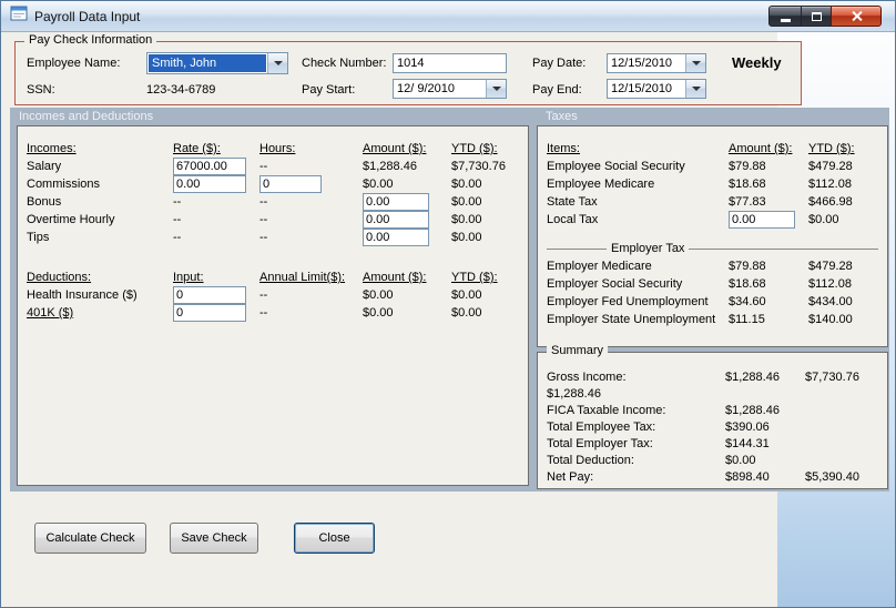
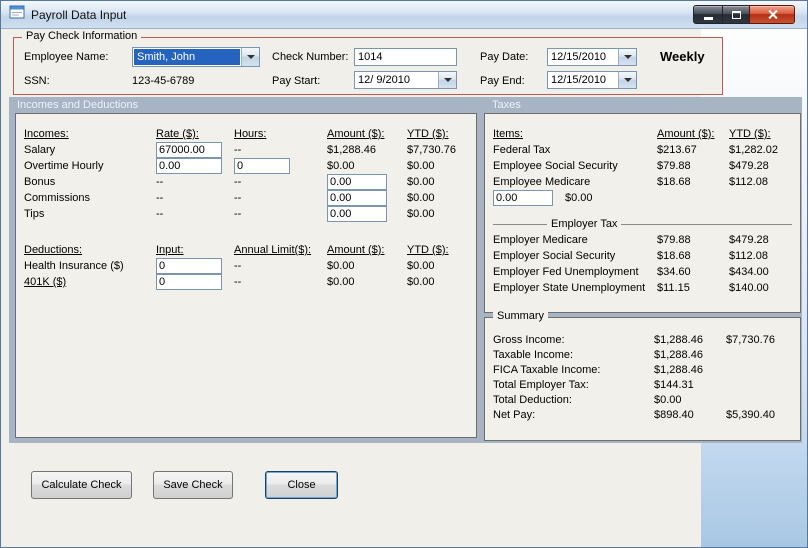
  Payroll Data Input
  Pay Check Information
  Employee Name:
  Smith, John
  Check Number:
  1014
  Pay Date:
  12/15/2010
  Weekly
  SSN:
- 123-34-6789
+ 123-45-6789
  Pay Start:
  12/ 9/2010
  Pay End:
  12/15/2010
  Incomes and Deductions
  Taxes
  Incomes:
  Rate ($):
  Hours:
  Amount ($):
  YTD ($):
  Salary
  67000.00
  --
  $1,288.46
  $7,730.76
- Commissions
+ Overtime Hourly
  0.00
  0
  $0.00
  $0.00
  Bonus
  --
  --
  0.00
  $0.00
- Overtime Hourly
+ Commissions
  --
  --
  0.00
  $0.00
  Tips
  --
  --
  0.00
  $0.00
  Deductions:
  Input:
  Annual Limit($):
  Amount ($):
  YTD ($):
  Health Insurance ($)
  0
  --
  $0.00
  $0.00
  401K ($)
  0
  --
  $0.00
  $0.00
  Items:
  Amount ($):
  YTD ($):
+ Federal Tax
+ $213.67
+ $1,282.02
  Employee Social Security
  $79.88
  $479.28
  Employee Medicare
  $18.68
  $112.08
- State Tax
- $77.83
- $466.98
- Local Tax
  0.00
  $0.00
  Employer Tax
  Employer Medicare
  $79.88
  $479.28
  Employer Social Security
  $18.68
  $112.08
  Employer Fed Unemployment
  $34.60
  $434.00
  Employer State Unemployment
  $11.15
  $140.00
  Summary
  Gross Income:
  $1,288.46
  $7,730.76
+ Taxable Income:
  $1,288.46
  FICA Taxable Income:
  $1,288.46
- Total Employee Tax:
- $390.06
  Total Employer Tax:
  $144.31
  Total Deduction:
  $0.00
  Net Pay:
  $898.40
  $5,390.40
  Calculate Check
  Save Check
  Close
